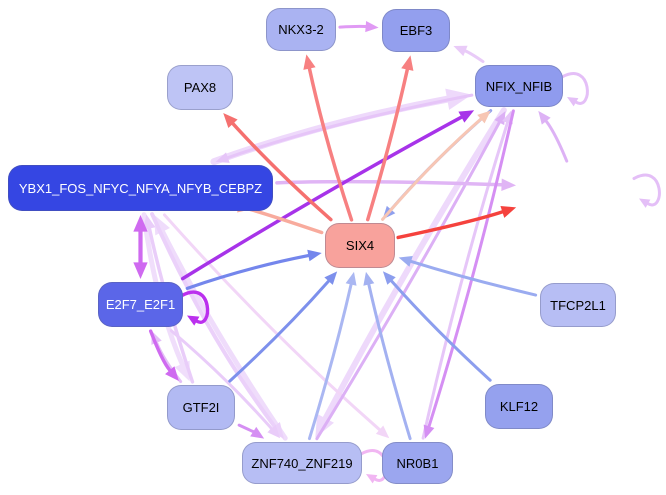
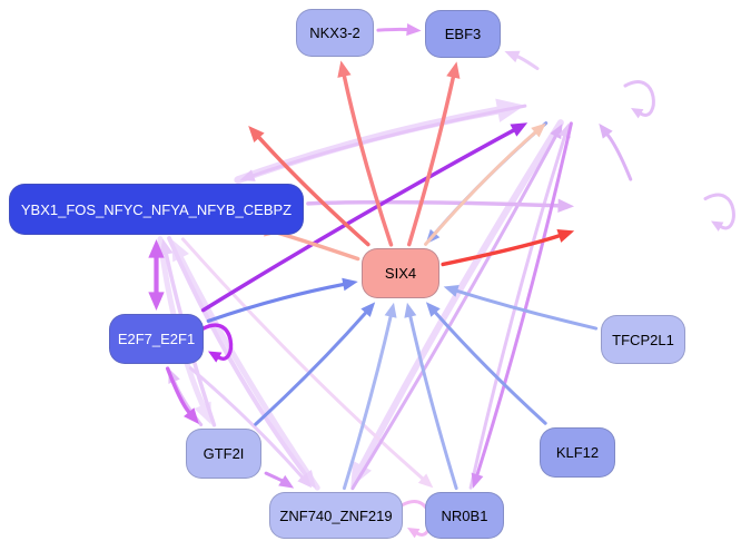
  NKX3-2
  EBF3
- PAX8
- NFIX_NFIB
  YBX1_FOS_NFYC_NFYA_NFYB_CEBPZ
  SIX4
  E2F7_E2F1
  TFCP2L1
  GTF2I
  KLF12
  ZNF740_ZNF219
  NR0B1
